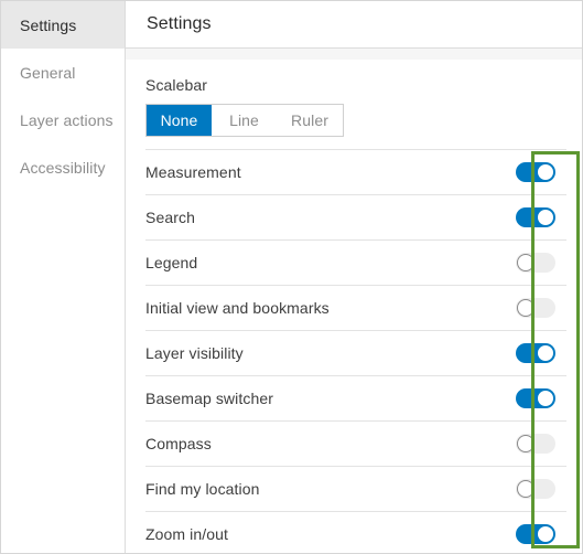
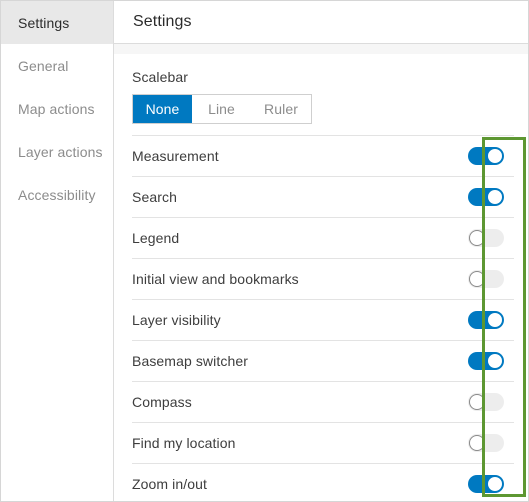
  Settings
  General
+ Map actions
  Layer actions
  Accessibility
  Settings
  Scalebar
  None
  Line
  Ruler
  Measurement
  Search
  Legend
  Initial view and bookmarks
  Layer visibility
  Basemap switcher
  Compass
  Find my location
  Zoom in/out
